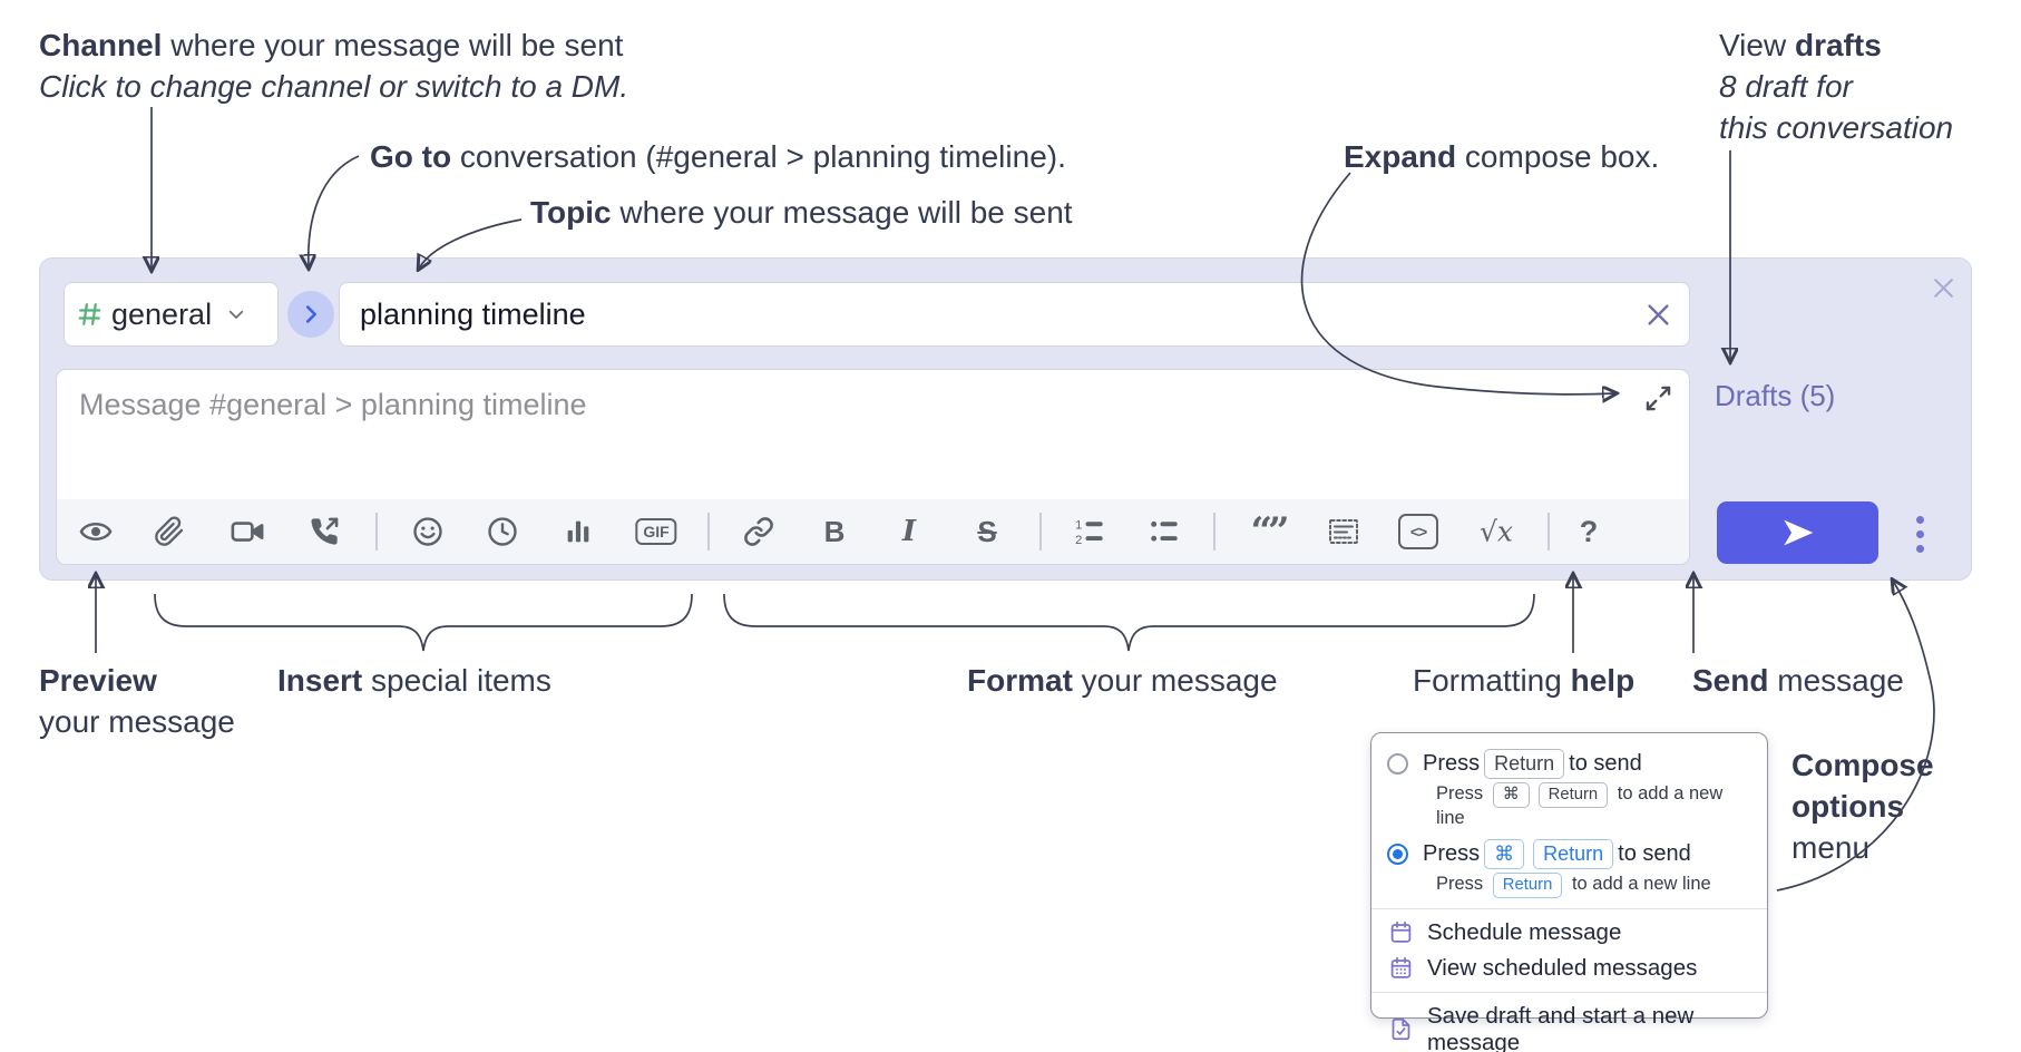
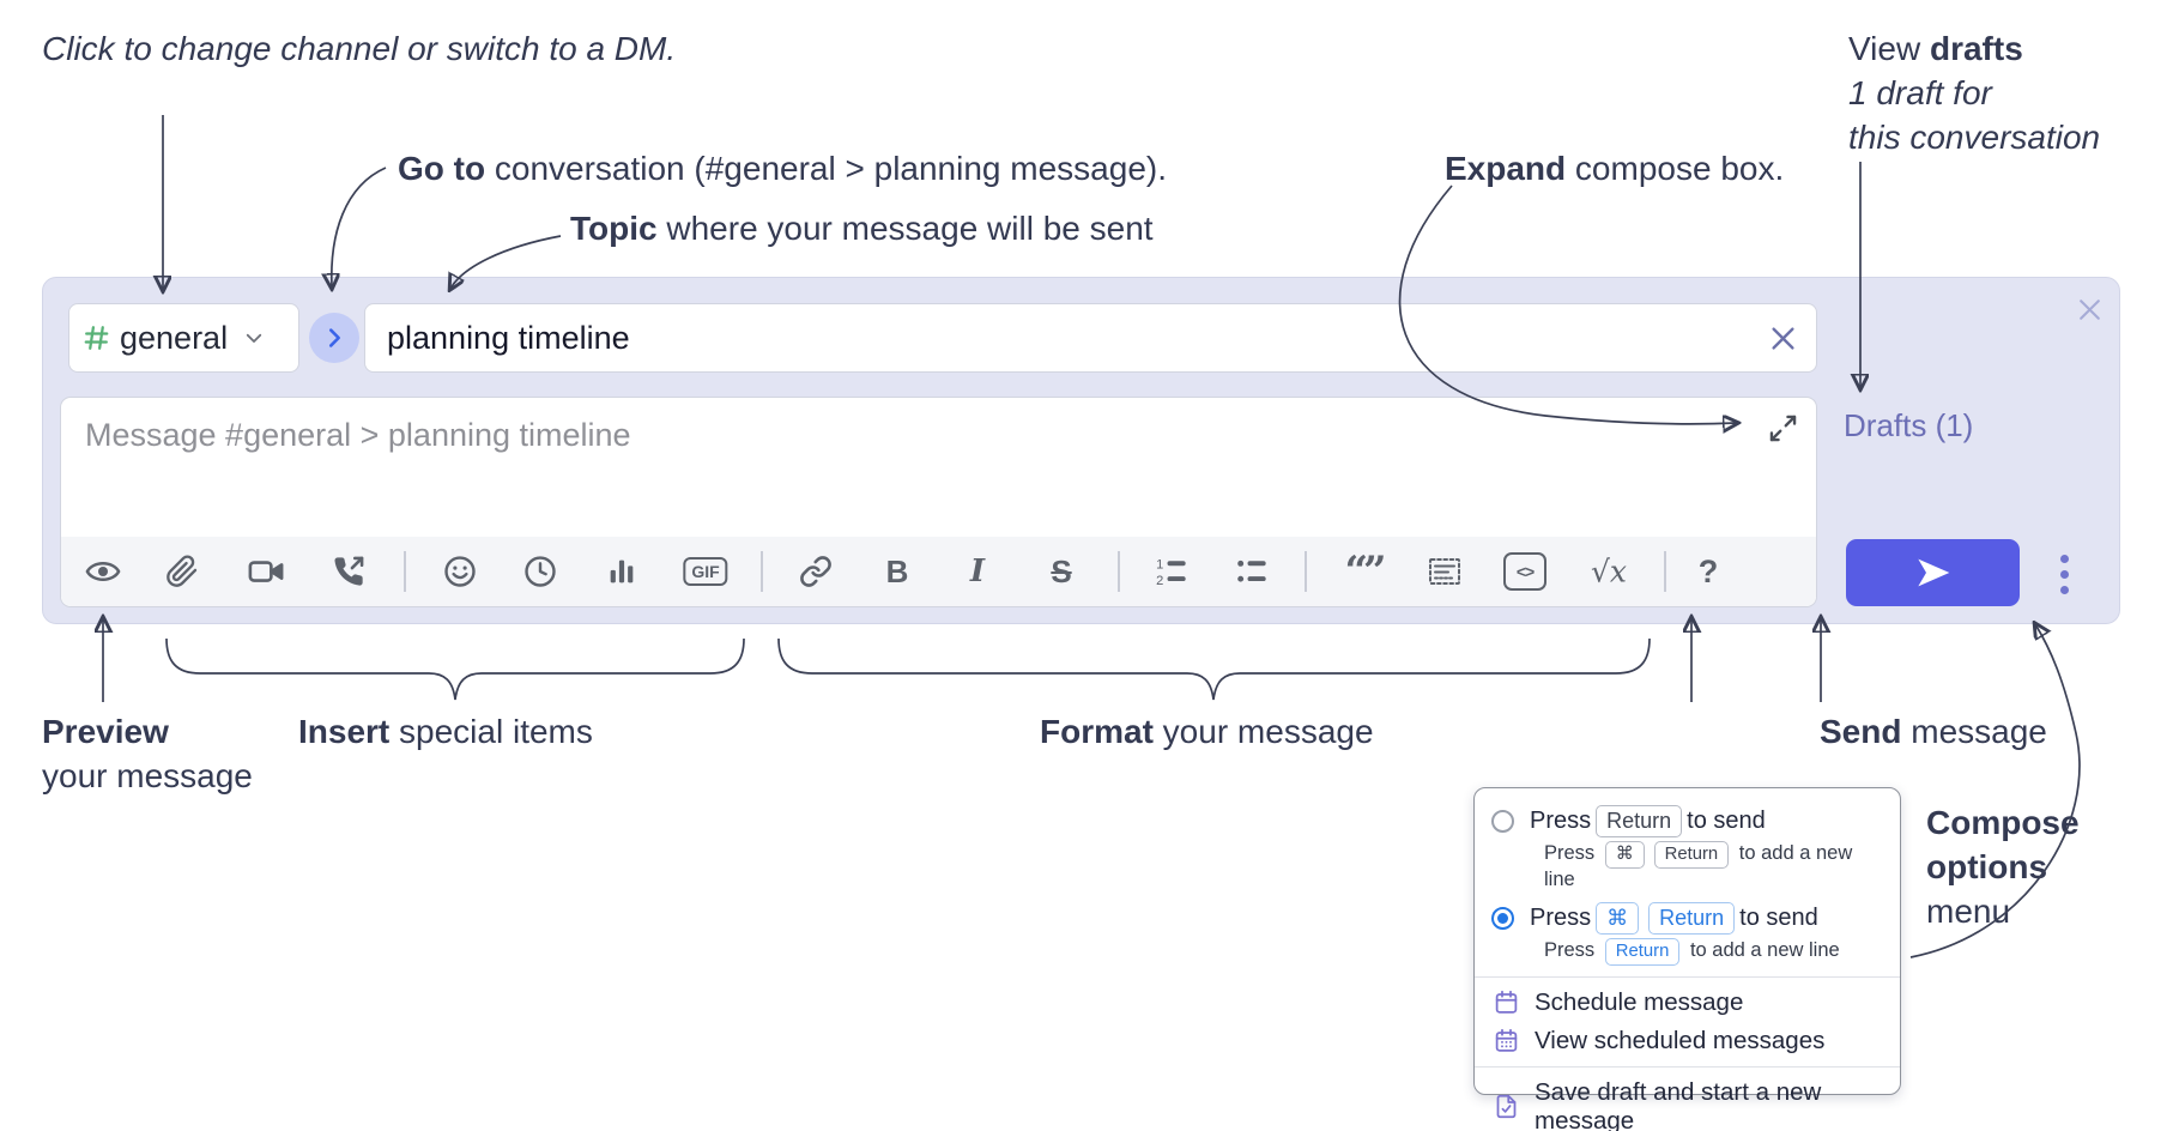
- Channel where your message will be sent
  Click to change channel or switch to a DM.
- Go to conversation (#general > planning timeline).
+ Go to conversation (#general > planning message).
  Topic where your message will be sent
  Expand compose box.
  View drafts
- 8 draft for
+ 1 draft for
  this conversation
  general
  planning timeline
  Message #general > planning timeline
  GIF
  B
  I
  S
  1
  2
  “”
  <>
  √x
  ?
- Drafts (5)
+ Drafts (1)
  Preview
  your message
  Insert special items
  Format your message
- Formatting help
  Send message
  Compos
  options
  menu
  Press
  Return
  to send
  Press ⌘ Return to add a new line
  Press
  ⌘
  Return
  to send
  Press Return to add a new line
  Schedule message
  View scheduled messages
  Save draft and start a new message
